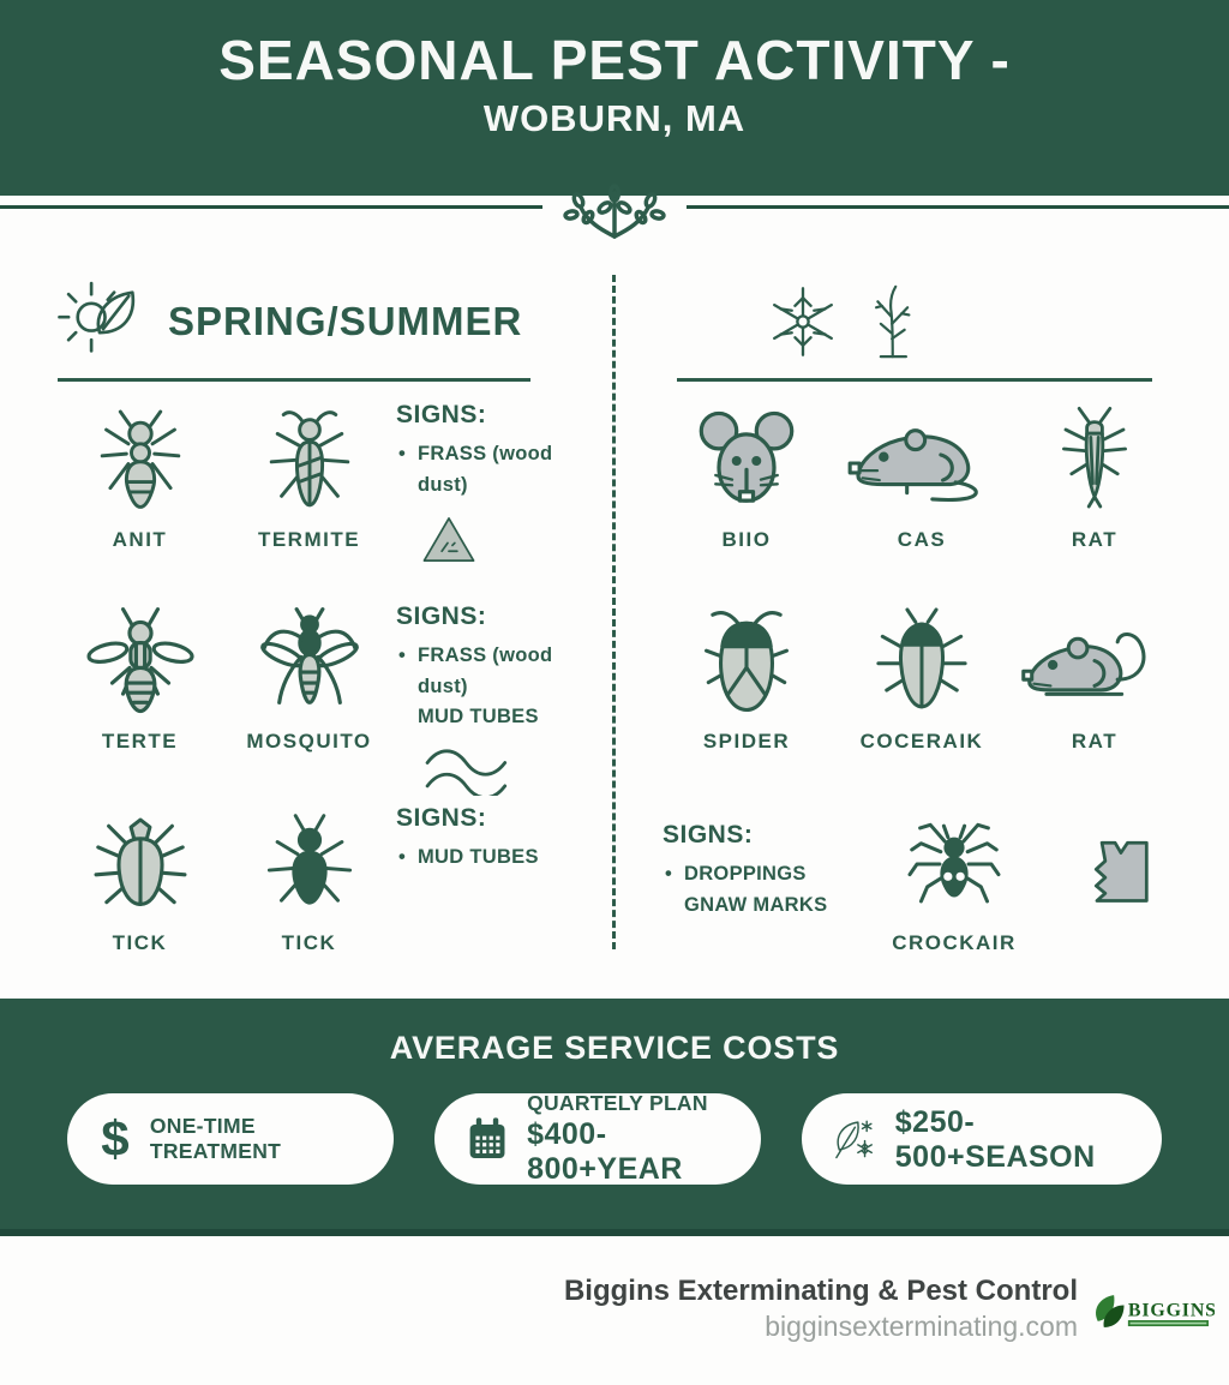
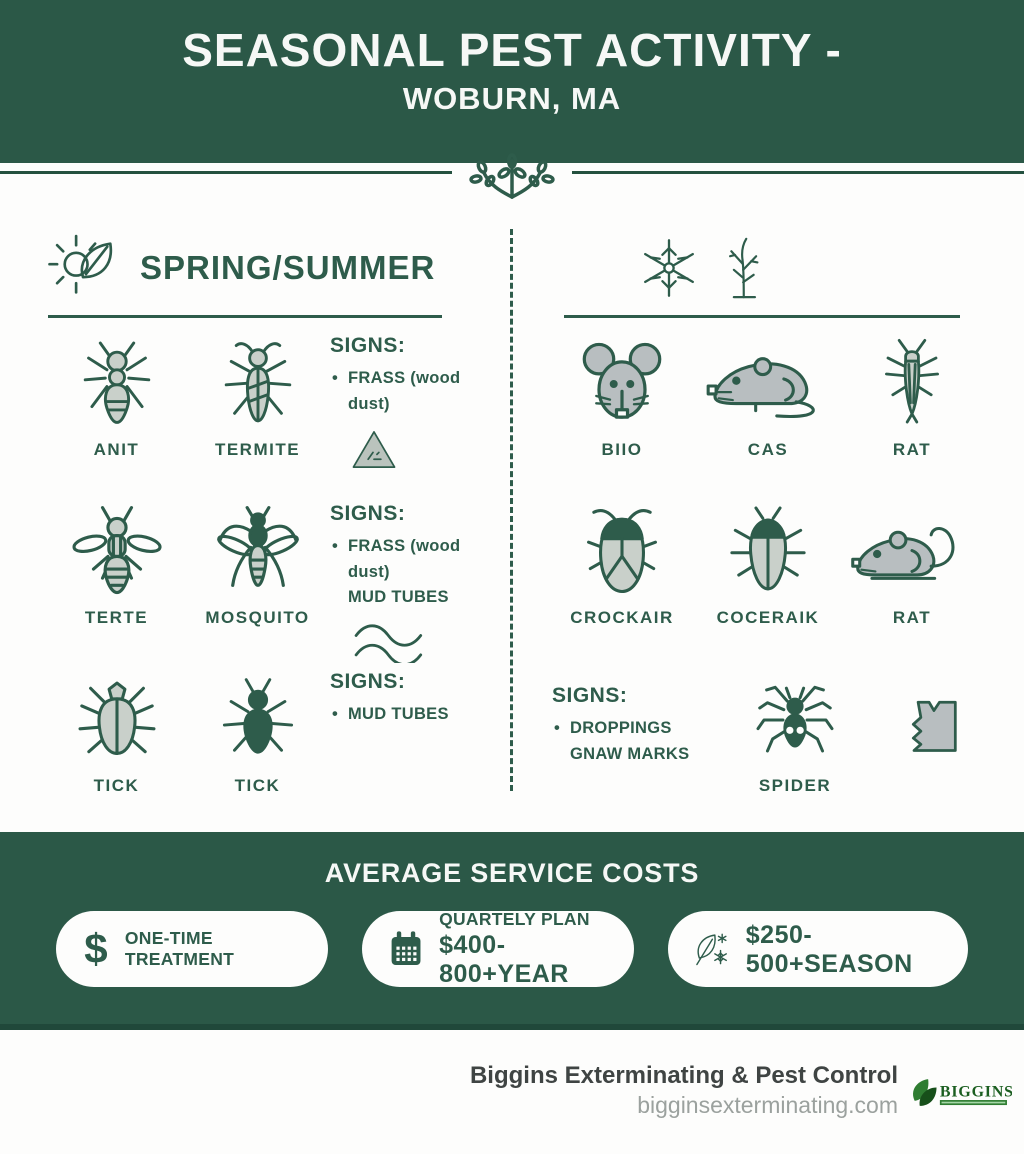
  SEASONAL PEST ACTIVITY -
  WOBURN, MA
  SPRING/SUMMER
  ANIT
  TERMITE
  SIGNS:
  FRASS (wood dust)
  TERTE
  MOSQUITO
  SIGNS:
  FRASS (wood dust)
  MUD TUBES
  TICK
  TICK
  SIGNS:
  MUD TUBES
  BIIO
  CAS
  RAT
- SPIDER
+ CROCKAIR
  COCERAIK
  RAT
  SIGNS:
  DROPPINGS
  GNAW MARKS
- CROCKAIR
+ SPIDER
  AVERAGE SERVICE COSTS
  $
  ONE-TIME TREATMENT
  QUARTELY PLAN
  $400-800+YEAR
  $250-500+SEASON
  Biggins Exterminating & Pest Control
  bigginsexterminating.com
  BIGGINS
